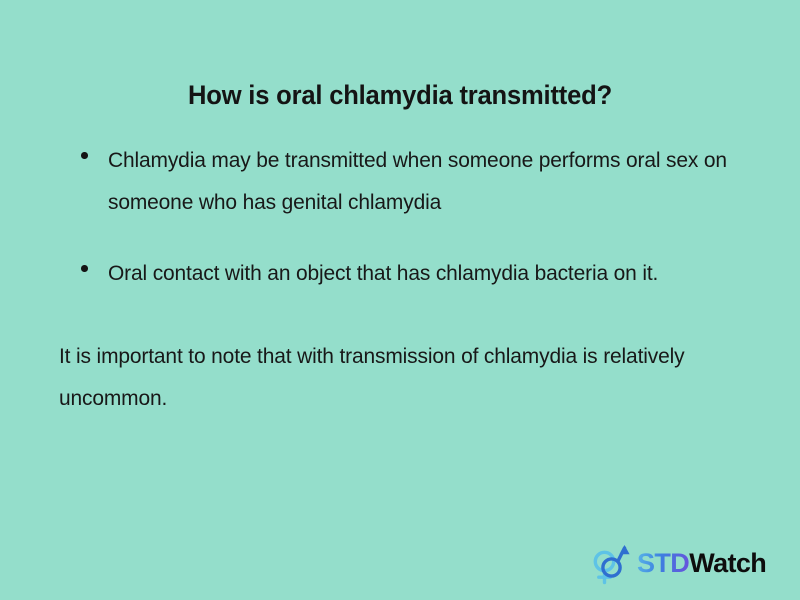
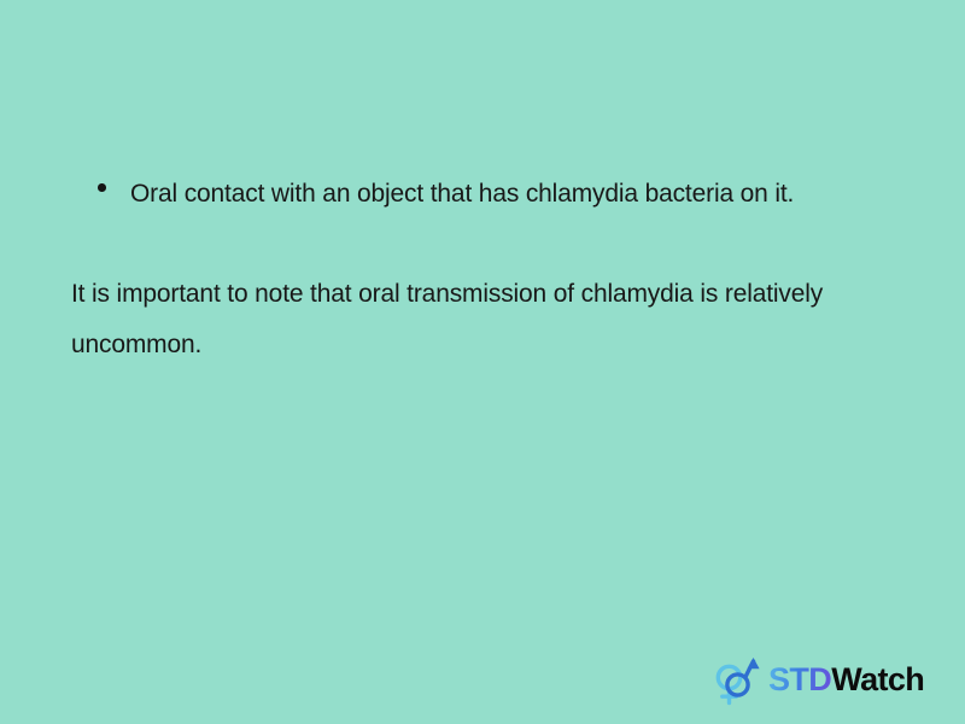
- How is oral chlamydia transmitted?
- Chlamydia may be transmitted when someone performs oral sex on someone who has genital chlamydia
  Oral contact with an object that has chlamydia bacteria on it.
- It is important to note that with transmission of chlamydia is relatively uncommon.
+ It is important to note that oral transmission of chlamydia is relatively uncommon.
  STD
  Watch
